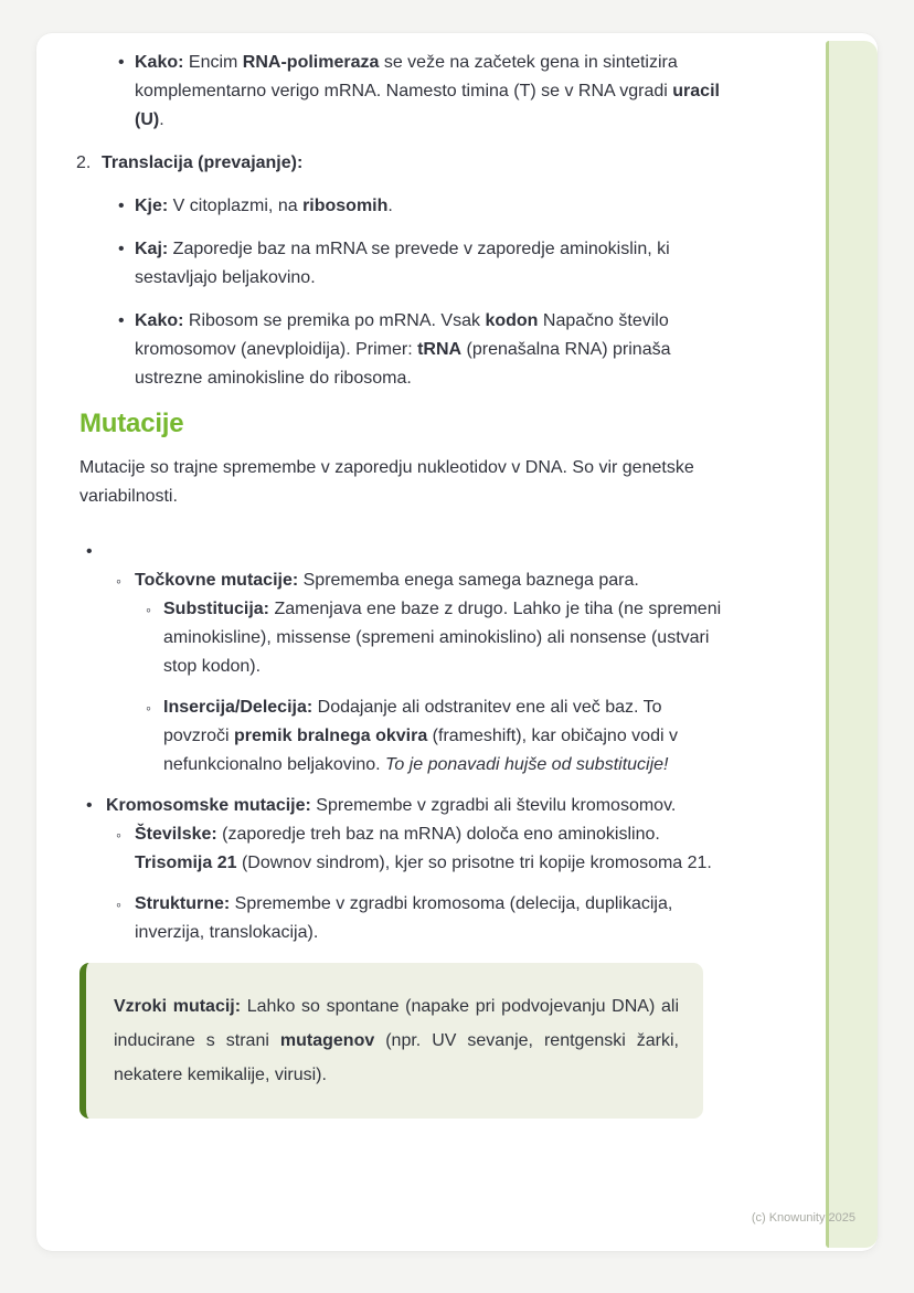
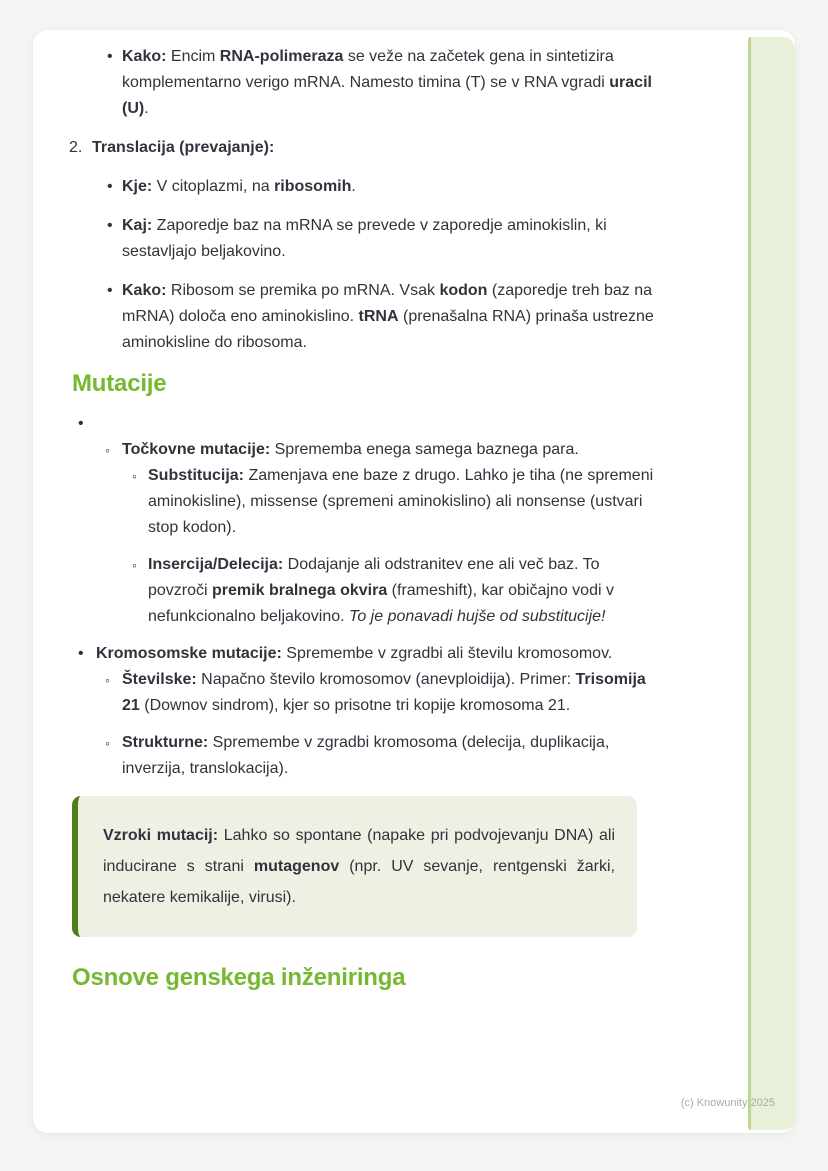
  •
  Kako: Encim RNA-polimeraza se veže na začetek gena in sintetizira komplementarno verigo mRNA. Namesto timina (T) se v RNA vgradi uracil (U).
  2.
  Translacija (prevajanje):
  •
  Kje: V citoplazmi, na ribosomih.
  •
  Kaj: Zaporedje baz na mRNA se prevede v zaporedje aminokislin, ki sestavljajo beljakovino.
  •
- Kako: Ribosom se premika po mRNA. Vsak kodon Napačno število kromosomov (anevploidija). Primer: tRNA (prenašalna RNA) prinaša ustrezne aminokisline do ribosoma.
+ Kako: Ribosom se premika po mRNA. Vsak kodon (zaporedje treh baz na mRNA) določa eno aminokislino. tRNA (prenašalna RNA) prinaša ustrezne aminokisline do ribosoma.
  Mutacije
- Mutacije so trajne spremembe v zaporedju nukleotidov v DNA. So vir genetske variabilnosti.
  •
  ◦
  Točkovne mutacije: Sprememba enega samega baznega para.
  ◦
  Substitucija: Zamenjava ene baze z drugo. Lahko je tiha (ne spremeni aminokisline), missense (spremeni aminokislino) ali nonsense (ustvari stop kodon).
  ◦
  Insercija/Delecija: Dodajanje ali odstranitev ene ali več baz. To povzroči premik bralnega okvira (frameshift), kar običajno vodi v nefunkcionalno beljakovino. To je ponavadi hujše od substitucije!
  •
  Kromosomske mutacije: Spremembe v zgradbi ali številu kromosomov.
  ◦
- Številske: (zaporedje treh baz na mRNA) določa eno aminokislino. Trisomija 21 (Downov sindrom), kjer so prisotne tri kopije kromosoma 21.
+ Številske: Napačno število kromosomov (anevploidija). Primer: Trisomija 21 (Downov sindrom), kjer so prisotne tri kopije kromosoma 21.
  ◦
  Strukturne: Spremembe v zgradbi kromosoma (delecija, duplikacija, inverzija, translokacija).
  Vzroki mutacij: Lahko so spontane (napake pri podvojevanju DNA) ali inducirane s strani mutagenov (npr. UV sevanje, rentgenski žarki, nekatere kemikalije, virusi).
+ Osnove genskega inženiringa
  (c) Knowunity 2025
